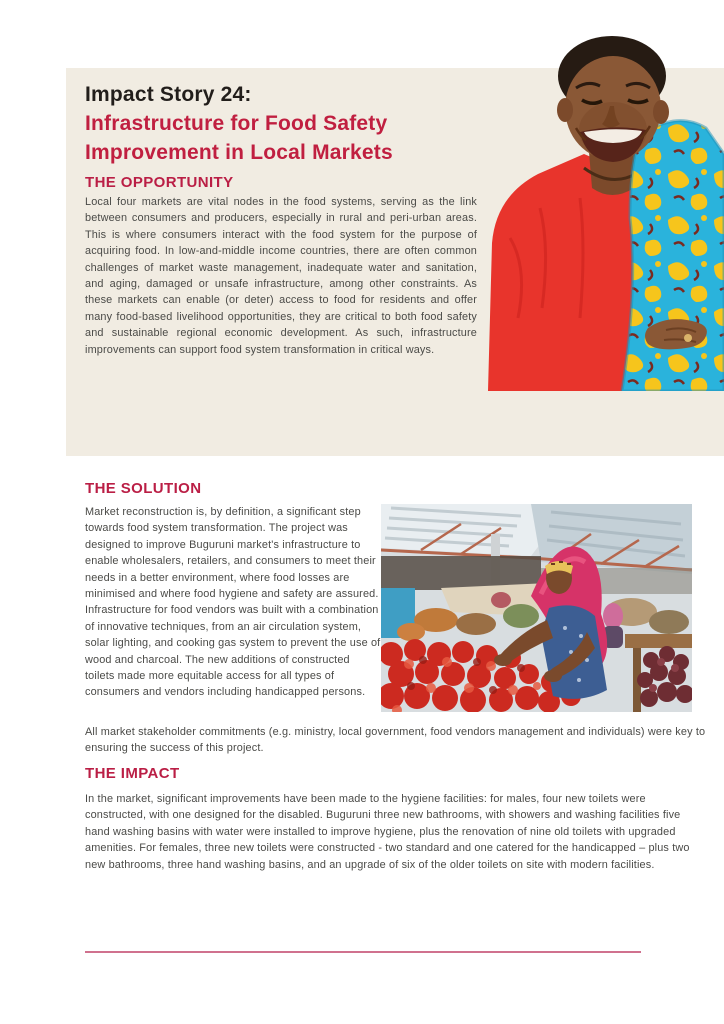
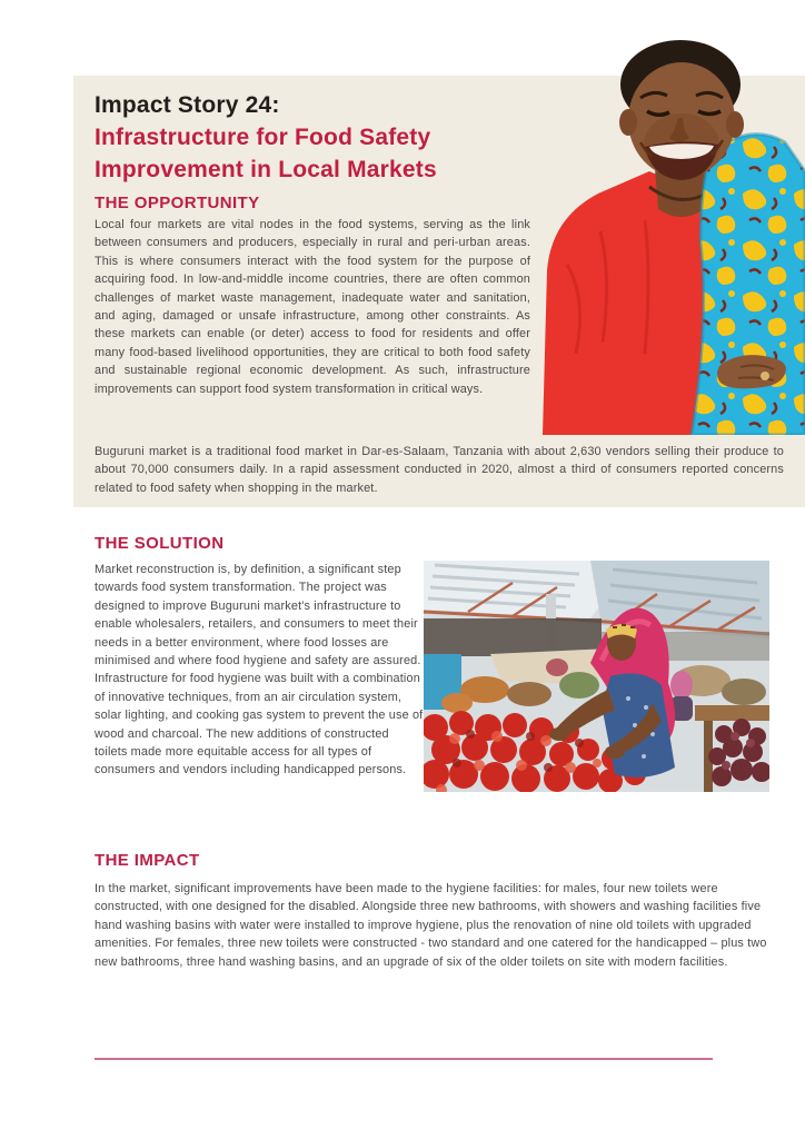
  Impact Story 24:
  Infrastructure for Food Safety
  Improvement in Local Markets
  THE OPPORTUNITY
  Local four markets are vital nodes in the food systems, serving as the link between consumers and producers, especially in rural and peri-urban areas. This is where consumers interact with the food system for the purpose of acquiring food. In low-and-middle income countries, there are often common challenges of market waste management, inadequate water and sanitation, and aging, damaged or unsafe infrastructure, among other constraints. As these markets can enable (or deter) access to food for residents and offer many food-based livelihood opportunities, they are critical to both food safety and sustainable regional economic development. As such, infrastructure improvements can support food system transformation in critical ways.
+ Buguruni market is a traditional food market in Dar-es-Salaam, Tanzania with about 2,630 vendors selling their produce to about 70,000 consumers daily. In a rapid assessment conducted in 2020, almost a third of consumers reported concerns related to food safety when shopping in the market.
  THE SOLUTION
- Market reconstruction is, by definition, a significant step towards food system transformation. The project was designed to improve Buguruni market's infrastructure to enable wholesalers, retailers, and consumers to meet their needs in a better environment, where food losses are minimised and where food hygiene and safety are assured. Infrastructure for food vendors was built with a combination of innovative techniques, from an air circulation system, solar lighting, and cooking gas system to prevent the use of wood and charcoal. The new additions of constructed toilets made more equitable access for all types of consumers and vendors including handicapped persons.
+ Market reconstruction is, by definition, a significant step towards food system transformation. The project was designed to improve Buguruni market's infrastructure to enable wholesalers, retailers, and consumers to meet their needs in a better environment, where food losses are minimised and where food hygiene and safety are assured. Infrastructure for food hygiene was built with a combination of innovative techniques, from an air circulation system, solar lighting, and cooking gas system to prevent the use of wood and charcoal. The new additions of constructed toilets made more equitable access for all types of consumers and vendors including handicapped persons.
- All market stakeholder commitments (e.g. ministry, local government, food vendors management and individuals) were key to ensuring the success of this project.
  THE IMPACT
- In the market, significant improvements have been made to the hygiene facilities: for males, four new toilets were constructed, with one designed for the disabled. Buguruni three new bathrooms, with showers and washing facilities five hand washing basins with water were installed to improve hygiene, plus the renovation of nine old toilets with upgraded amenities. For females, three new toilets were constructed - two standard and one catered for the handicapped – plus two new bathrooms, three hand washing basins, and an upgrade of six of the older toilets on site with modern facilities.
+ In the market, significant improvements have been made to the hygiene facilities: for males, four new toilets were constructed, with one designed for the disabled. Alongside three new bathrooms, with showers and washing facilities five hand washing basins with water were installed to improve hygiene, plus the renovation of nine old toilets with upgraded amenities. For females, three new toilets were constructed - two standard and one catered for the handicapped – plus two new bathrooms, three hand washing basins, and an upgrade of six of the older toilets on site with modern facilities.
